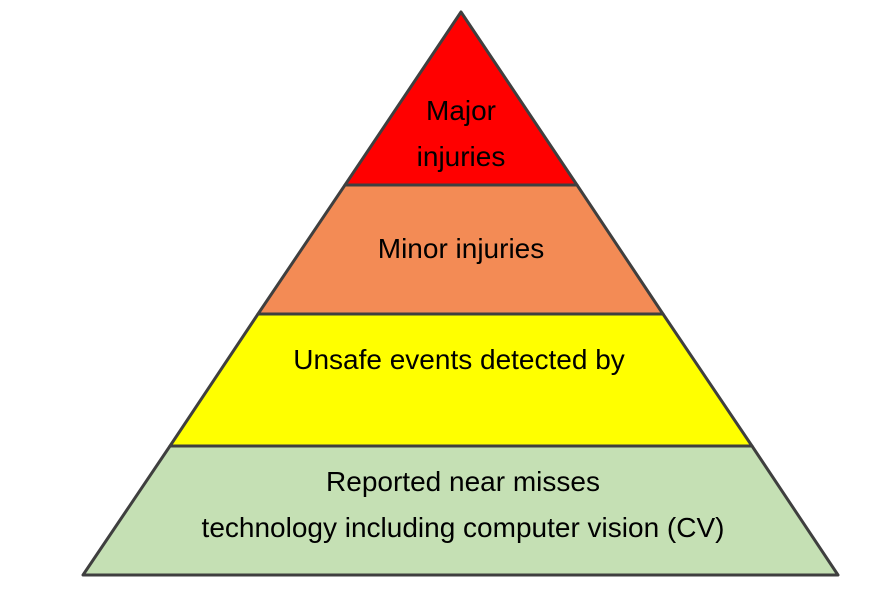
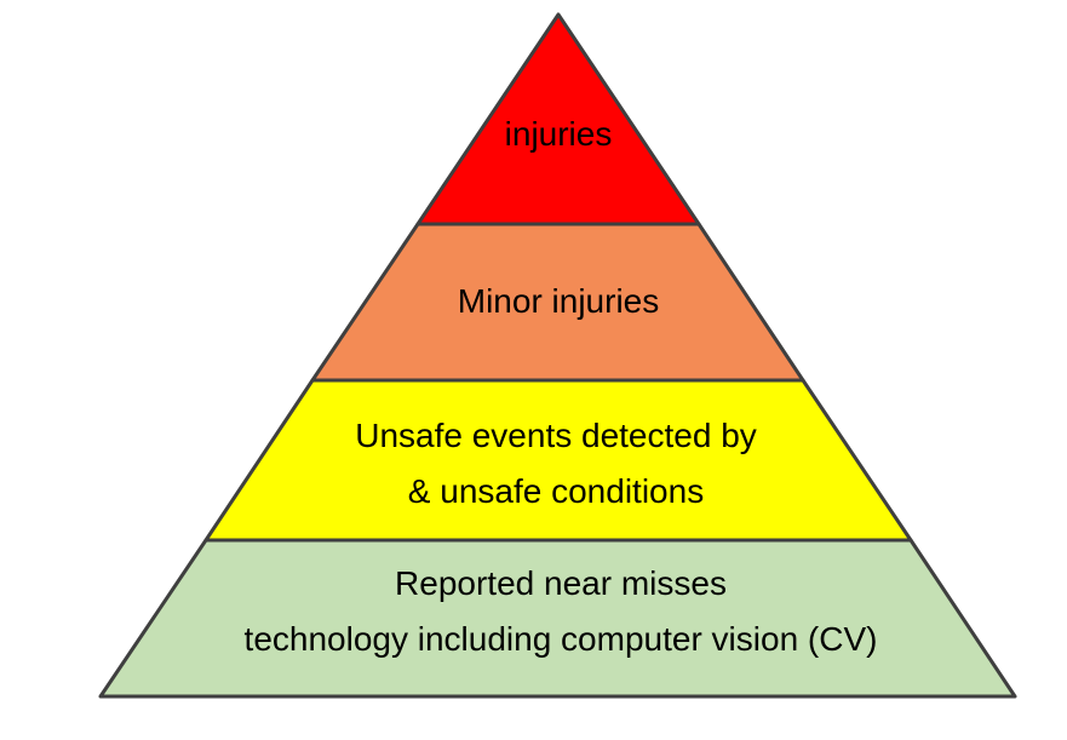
- Major
  injuries
  Minor injuries
  Unsafe events detected by
+ & unsafe conditions
  Reported near misses
  technology including computer vision (CV)
